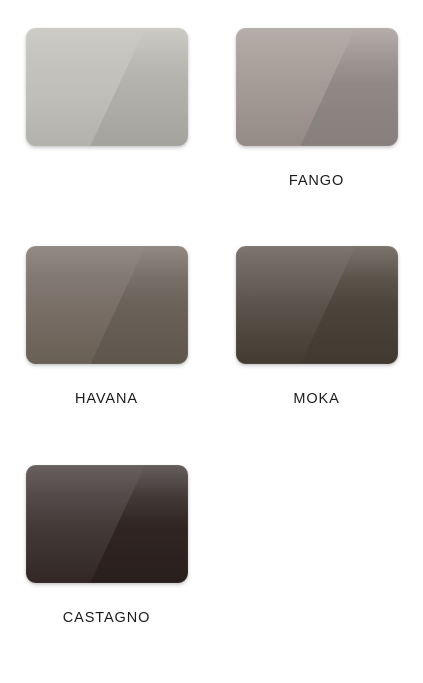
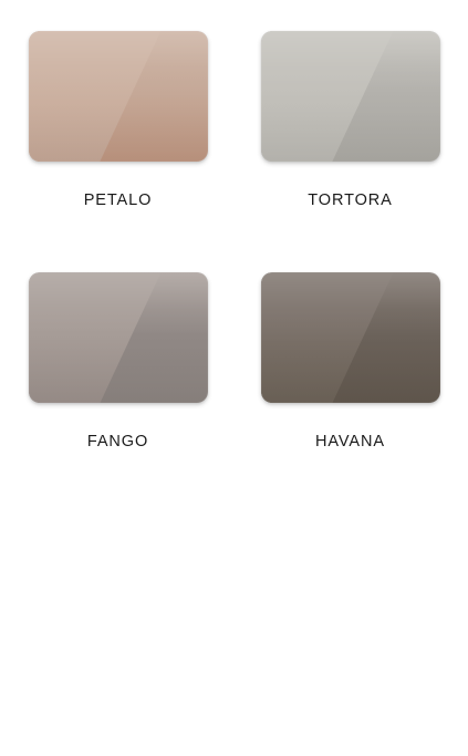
+ PETALO
+ TORTORA
  FANGO
  HAVANA
- MOKA
- CASTAGNO
